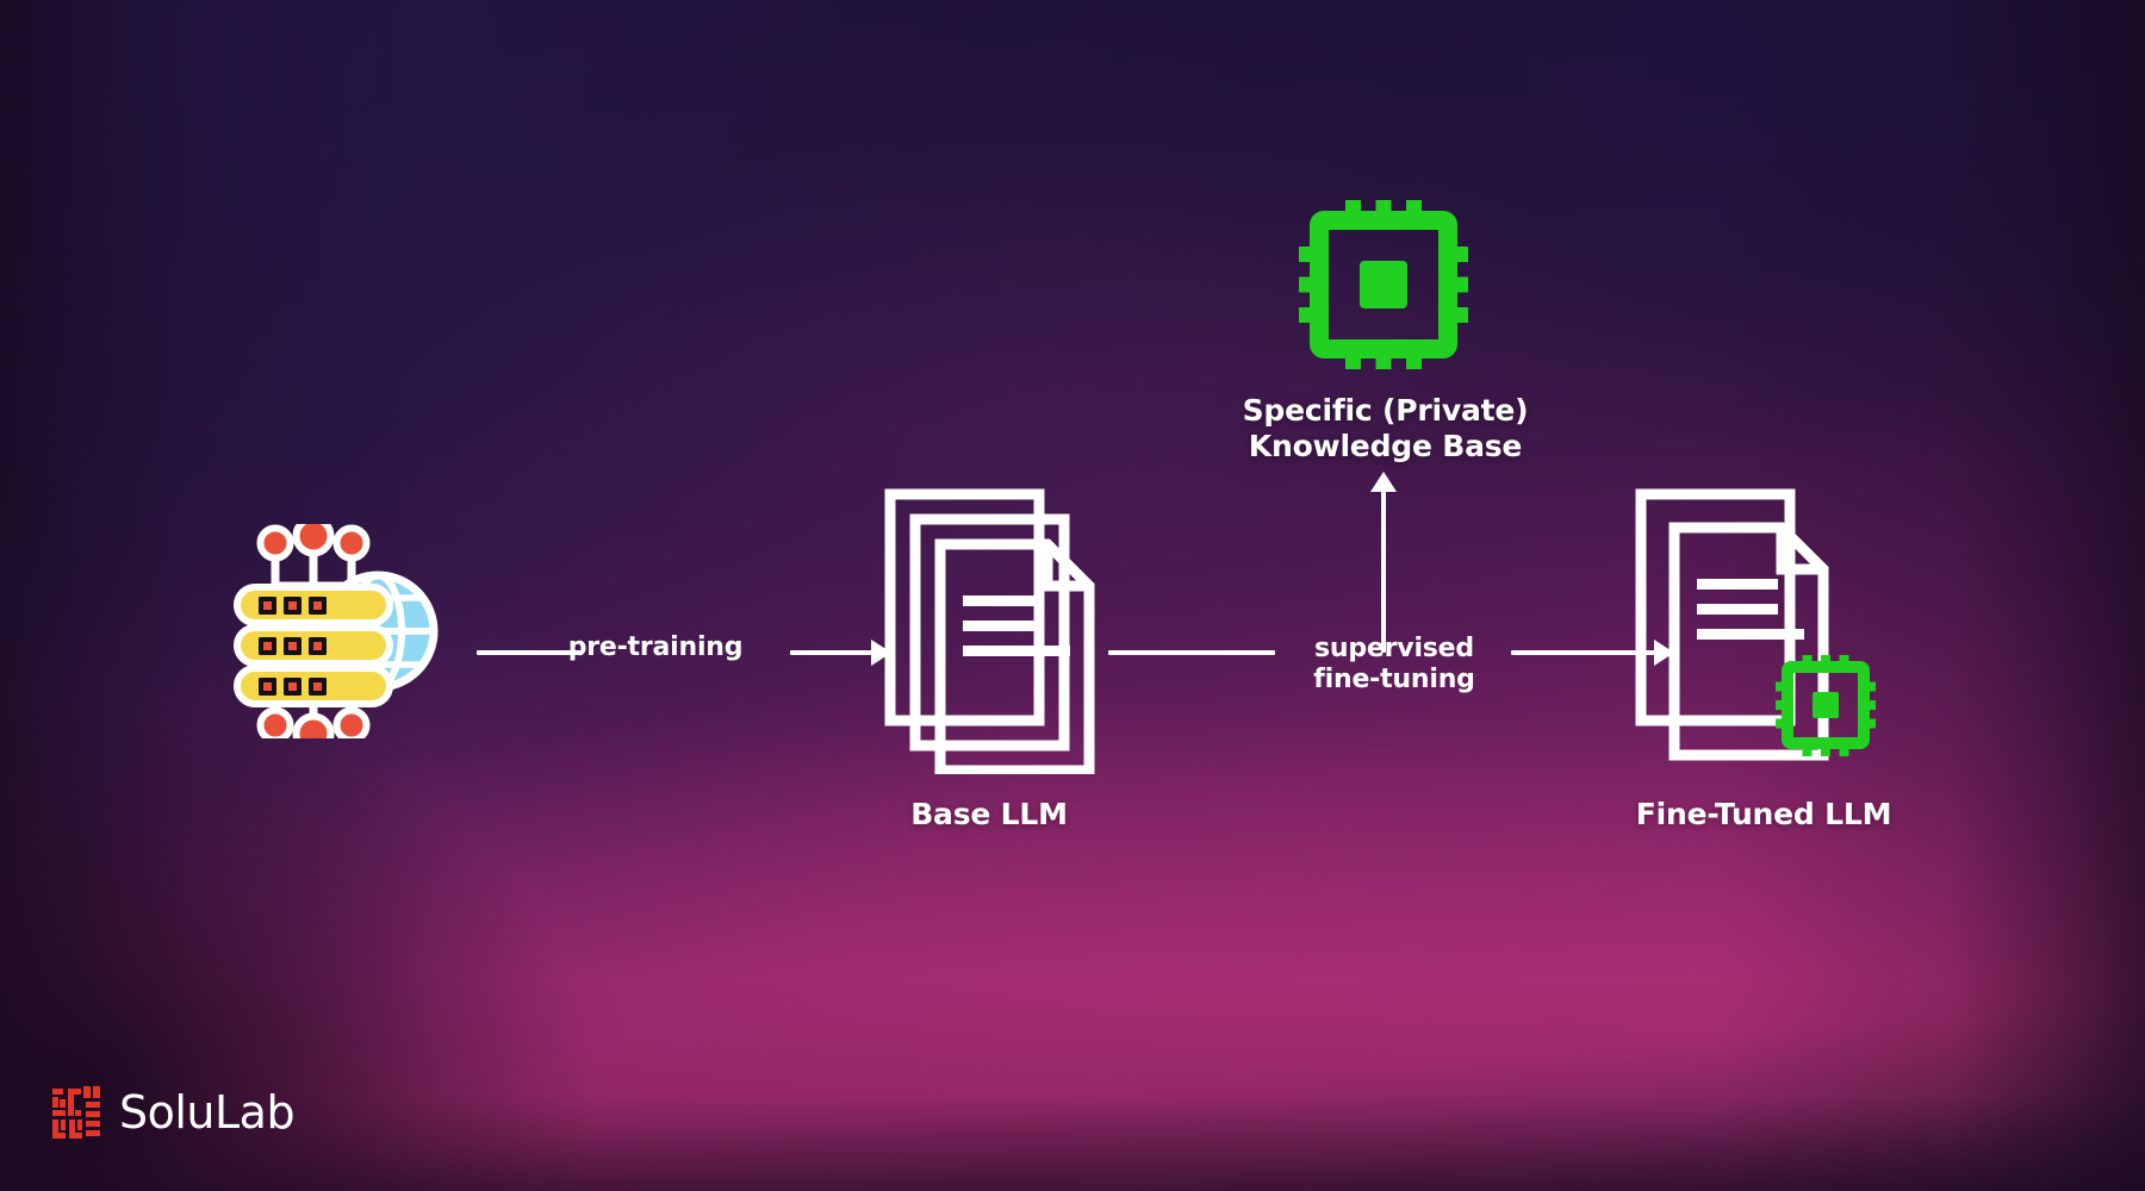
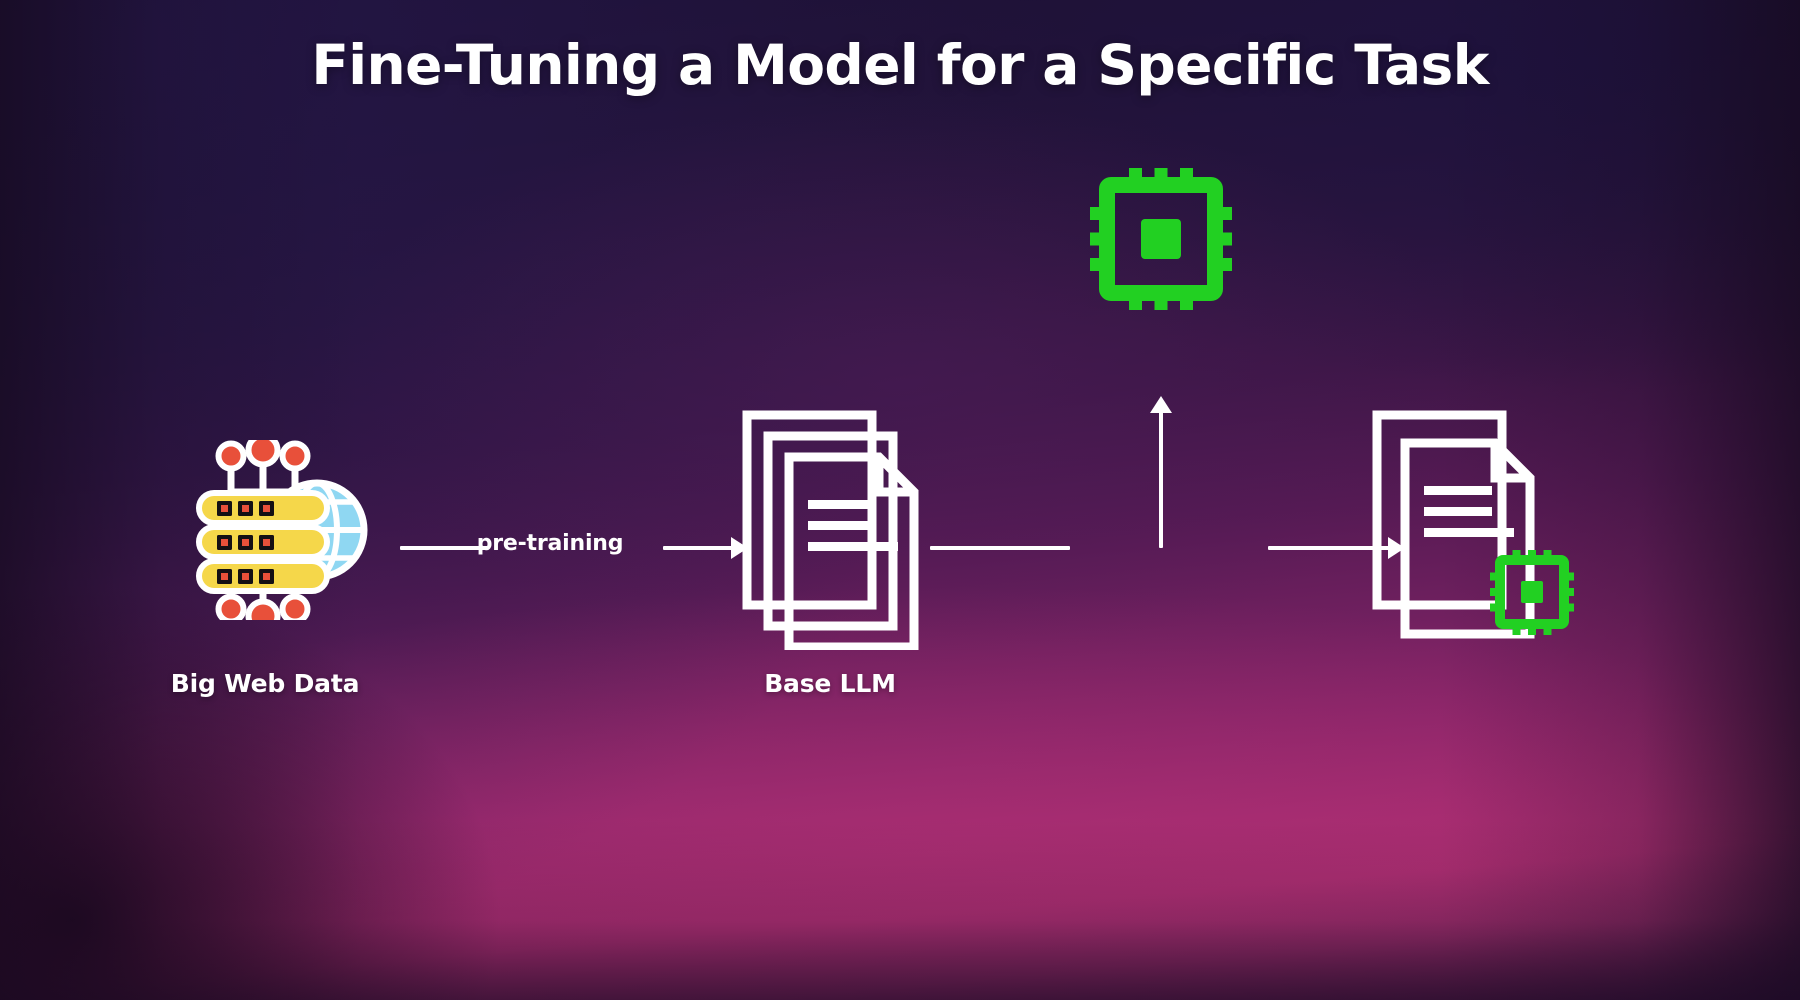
+ Fine-Tuning a Model for a Specific Task
+ Big Web Data
  pre-training
  Base LLM
- supervised
- fine-tuning
- Specific (Private)
- Knowledge Base
- Fine-Tuned LLM
- SoluLab
